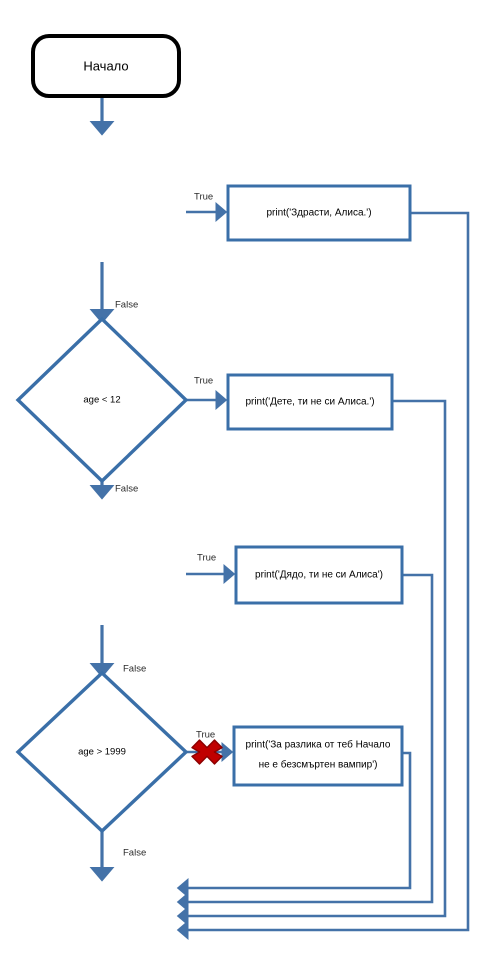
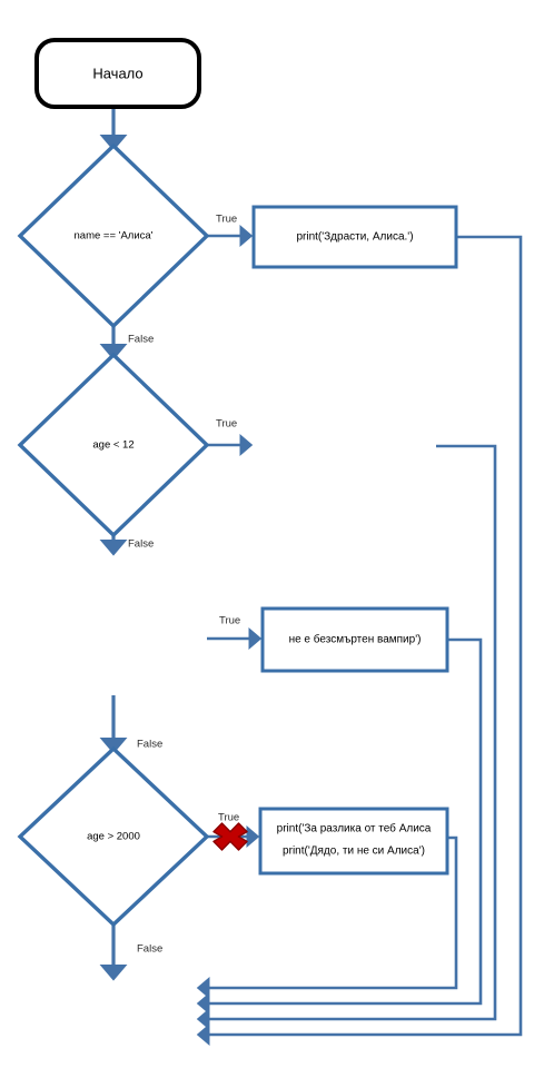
  Начало
+ name == 'Алиса'
  age < 12
- age > 1999
+ age > 2000
  print('Здрасти, Алиса.')
- print('Дете, ти не си Алиса.')
- print('Дядо, ти не си Алиса')
+ не е безсмъртен вампир')
- print('За разлика от теб Начало
+ print('За разлика от теб Алиса
- не е безсмъртен вампир')
+ print('Дядо, ти не си Алиса')
  True
  True
  True
  True
  False
  False
  False
  False
